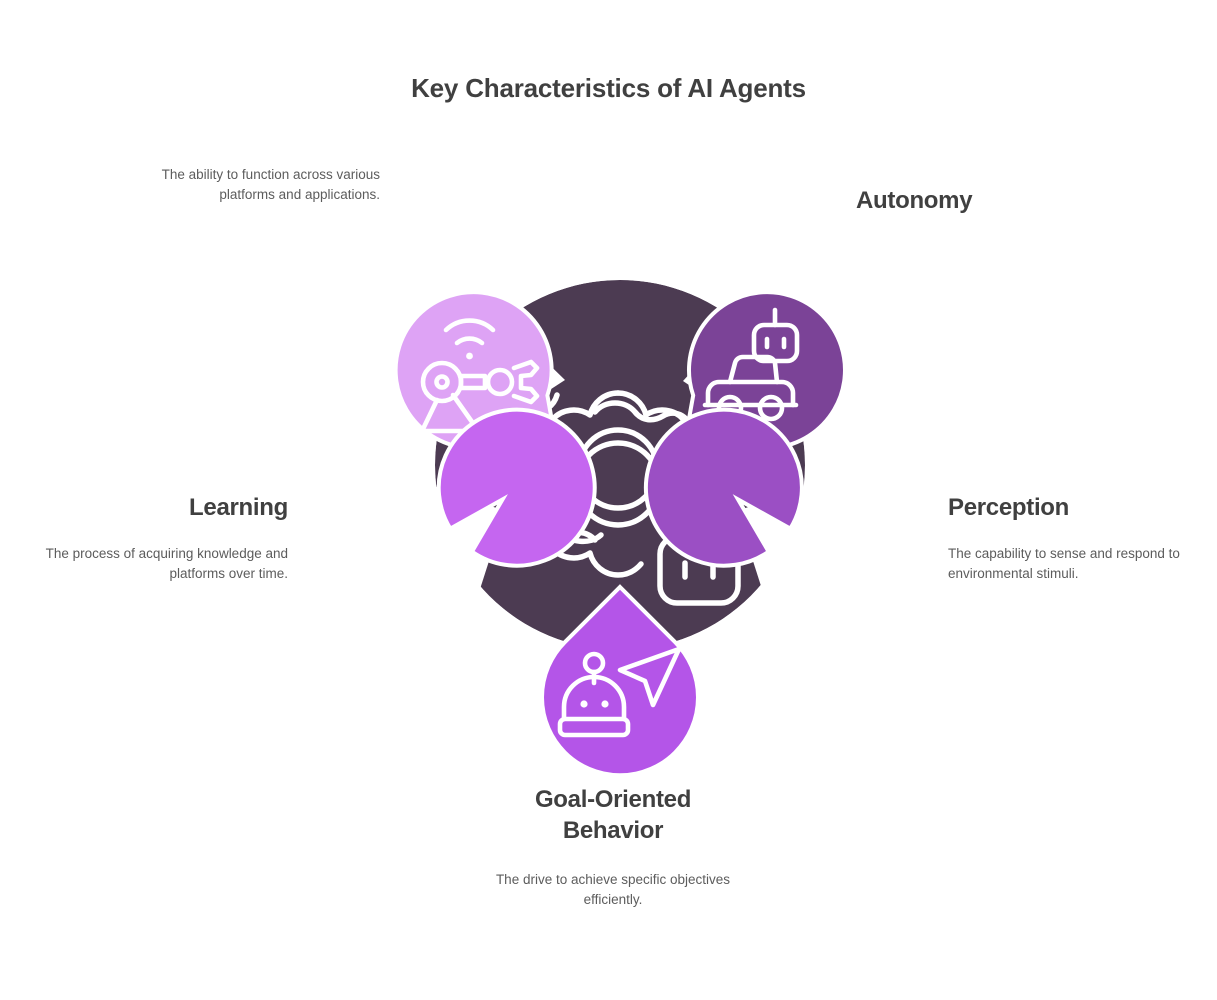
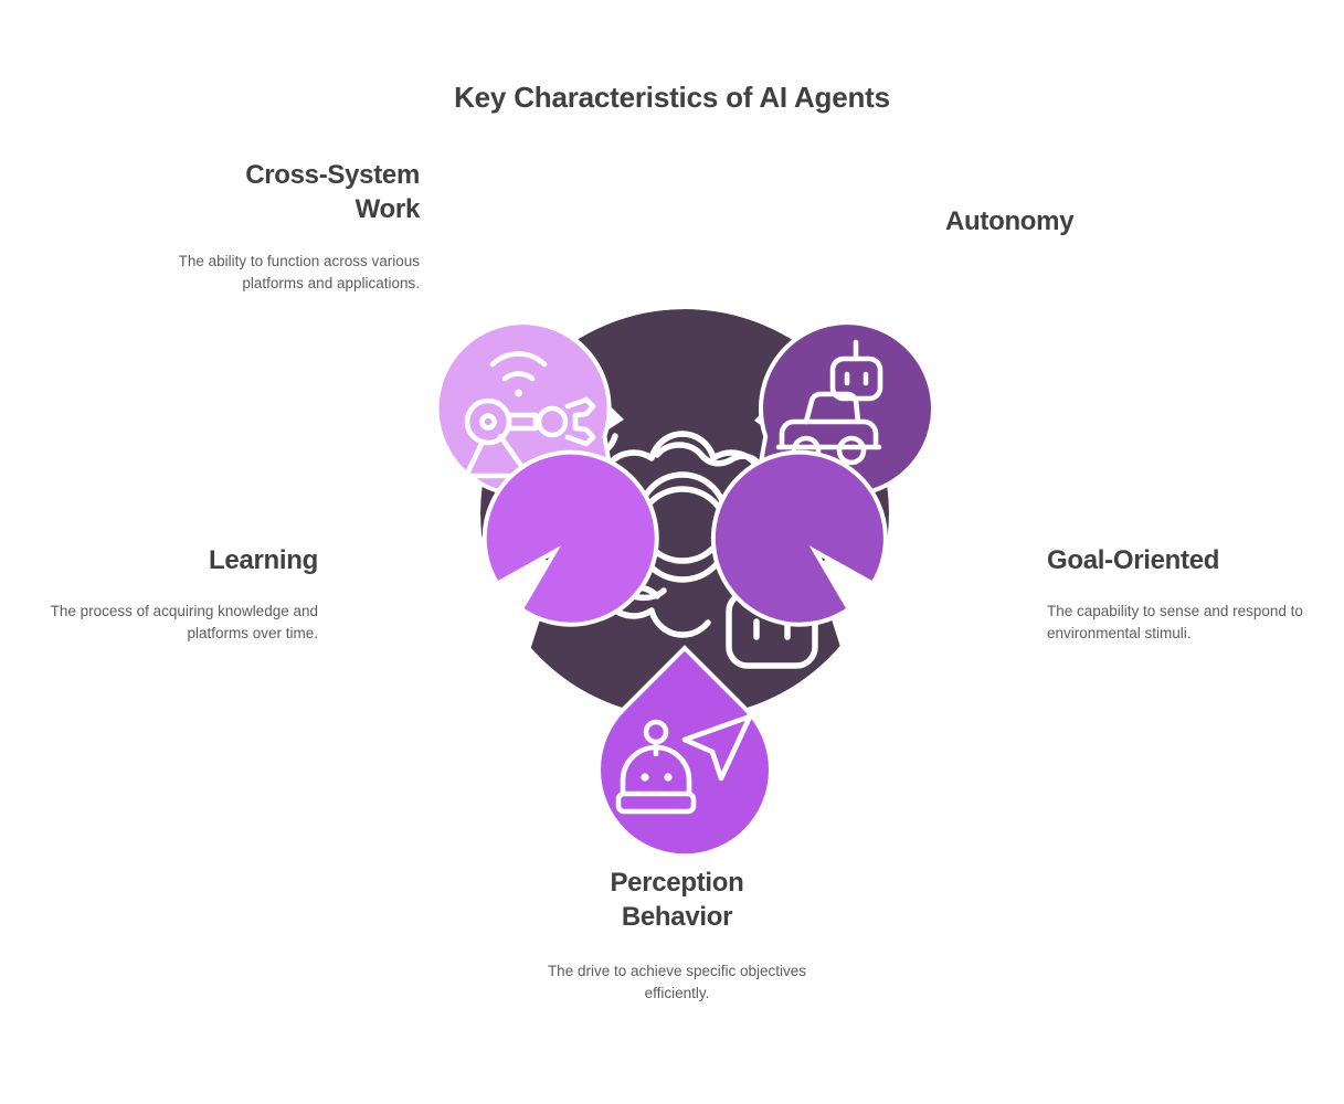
  Key Characteristics of AI Agents
+ Cross-System
+ Work
  The ability to function across various platforms and applications.
  Autonomy
  Learning
  The process of acquiring knowledge and platforms over time.
- Perception
+ Goal-Oriented
  The capability to sense and respond to environmental stimuli.
- Goal-Oriented
+ Perception
  Behavior
  The drive to achieve specific objectives efficiently.
